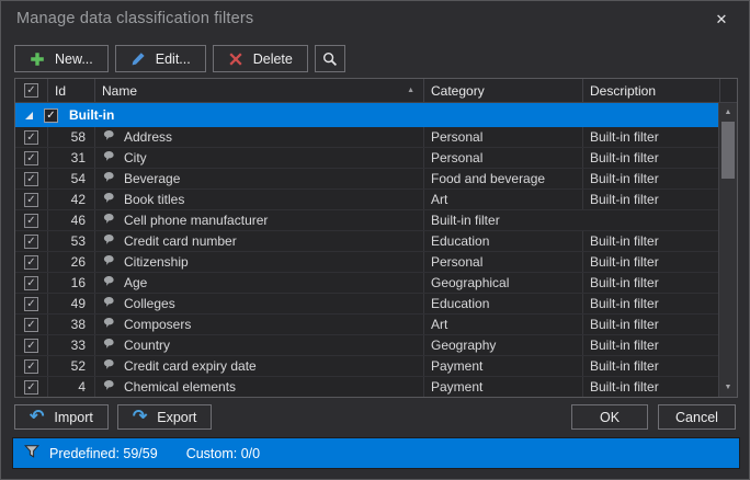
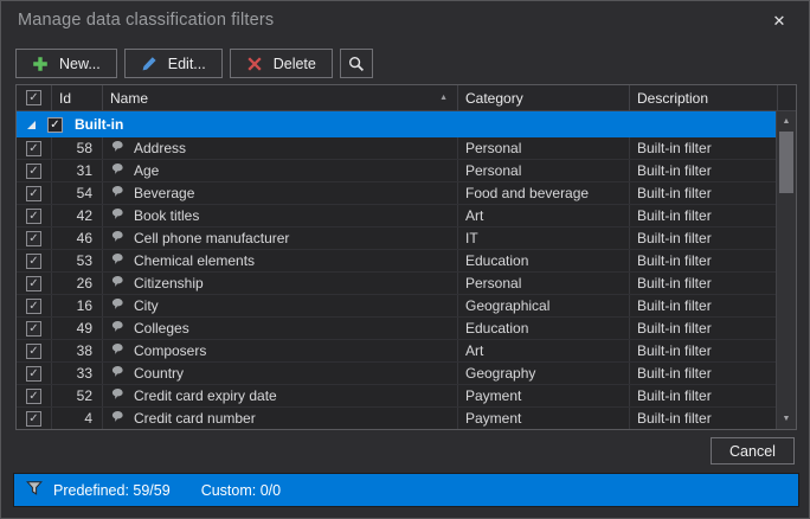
  Manage data classification filters
  ✕
  New...
  Edit...
  Delete
  ✓
  Id
  Name
  Category
  Description
  ✓
  Built-in
  ✓
  58
  Address
  Personal
  Built-in filter
  ✓
  31
- City
+ Age
  Personal
  Built-in filter
  ✓
  54
  Beverage
  Food and beverage
  Built-in filter
  ✓
  42
  Book titles
  Art
  Built-in filter
  ✓
  46
  Cell phone manufacturer
+ IT
  Built-in filter
  ✓
  53
- Credit card number
+ Chemical elements
  Education
  Built-in filter
  ✓
  26
  Citizenship
  Personal
  Built-in filter
  ✓
  16
- Age
+ City
  Geographical
  Built-in filter
  ✓
  49
  Colleges
  Education
  Built-in filter
  ✓
  38
  Composers
  Art
  Built-in filter
  ✓
  33
  Country
  Geography
  Built-in filter
  ✓
  52
  Credit card expiry date
  Payment
  Built-in filter
  ✓
  4
- Chemical elements
+ Credit card number
  Payment
  Built-in filter
- ↶
- Import
- ↷
- Export
- OK
  Cancel
  Predefined: 59/59
  Custom: 0/0
